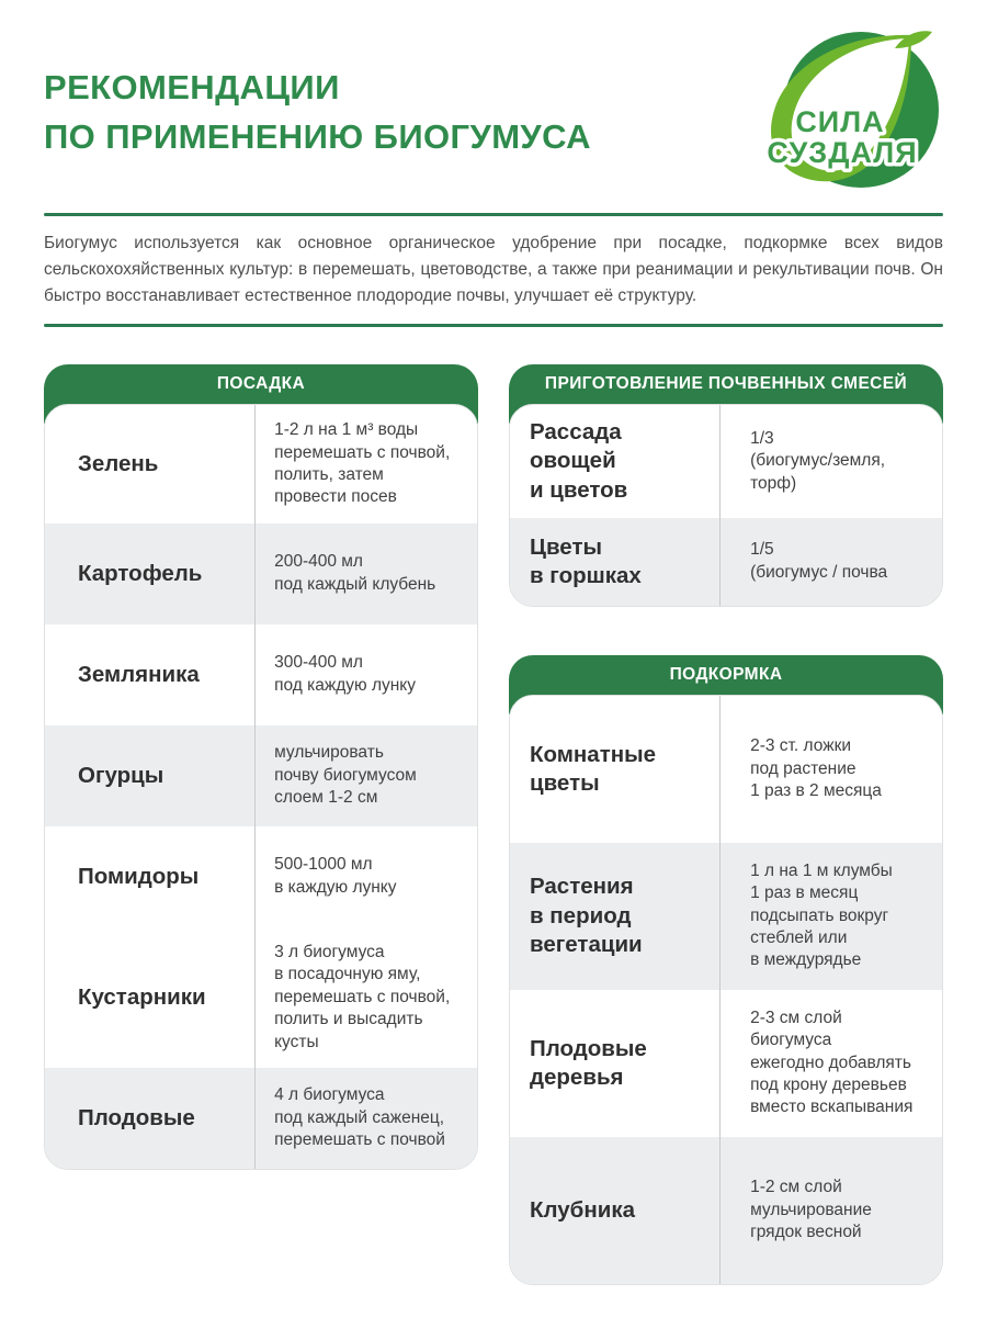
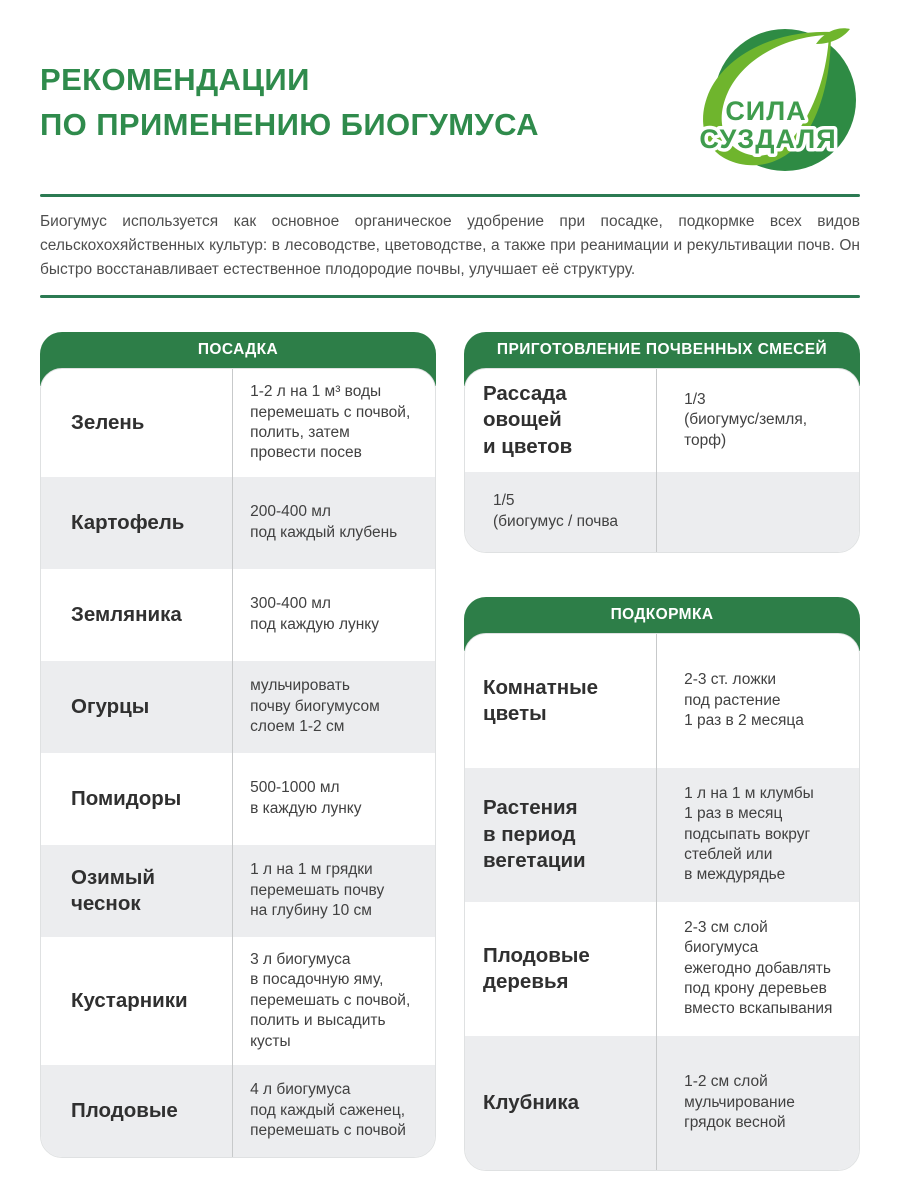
  РЕКОМЕНДАЦИИ
  ПО ПРИМЕНЕНИЮ БИОГУМУСА
  СИЛА
  СУЗДАЛЯ
- Биогумус используется как основное органическое удобрение при посадке, подкормке всех видов сельскохохяйственных культур: в перемешать, цветоводстве, а также при реанимации и рекультивации почв. Он быстро восстанавливает естественное плодородие почвы, улучшает её структуру.
+ Биогумус используется как основное органическое удобрение при посадке, подкормке всех видов сельскохохяйственных культур: в лесоводстве, цветоводстве, а также при реанимации и рекультивации почв. Он быстро восстанавливает естественное плодородие почвы, улучшает её структуру.
  ПОСАДКА
  Зелень
  1-2 л на 1 м³ воды
  перемешать с почвой,
  полить, затем
  провести посев
  Картофель
  200-400 мл
  под каждый клубень
  Земляника
  300-400 мл
  под каждую лунку
  Огурцы
  мульчировать
  почву биогумусом
  слоем 1-2 см
  Помидоры
  500-1000 мл
  в каждую лунку
+ Озимый
+ чеснок
+ 1 л на 1 м грядки
+ перемешать почву
+ на глубину 10 см
  Кустарники
  3 л биогумуса
  в посадочную яму,
  перемешать с почвой,
  полить и высадить
  кусты
  Плодовые
  4 л биогумуса
  под каждый саженец,
  перемешать с почвой
  ПРИГОТОВЛЕНИЕ ПОЧВЕННЫХ СМЕСЕЙ
  Рассада овощей
  и цветов
  1/3
  (биогумус/земля,
  торф)
- Цветы
- в горшках
  1/5
  (биогумус / почва
  ПОДКОРМКА
  Комнатные
  цветы
  2-3 ст. ложки
  под растение
  1 раз в 2 месяца
  Растения
  в период
  вегетации
  1 л на 1 м клумбы
  1 раз в месяц
  подсыпать вокруг
  стеблей или
  в междурядье
  Плодовые
  деревья
  2-3 см слой
  биогумуса
  ежегодно добавлять
  под крону деревьев
  вместо вскапывания
  Клубника
  1-2 см слой
  мульчирование
  грядок весной
